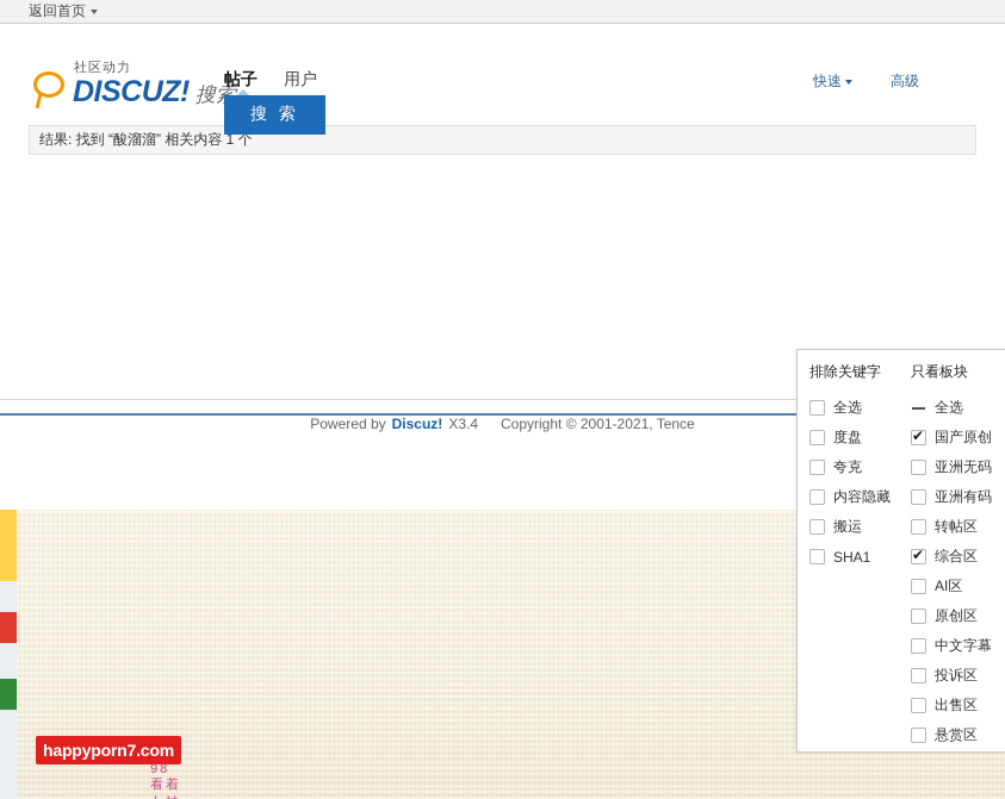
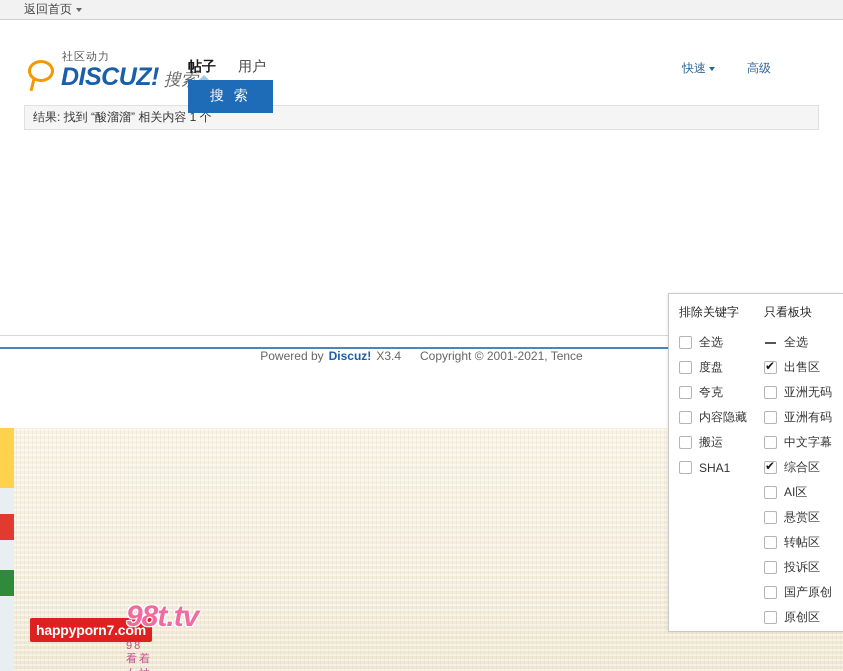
  返回首页
  社区动力
  DISCUZ! 搜
  帖子
  用户
  快速
  高级
  搜 索
  结果: 找到 “酸溜溜” 相关内容 1 个
  Powered by
  Discuz!
  X3.4
  Copyright © 2001-2021, Tence
  happyporn7.com
+ 98t.tv
  排除关键字
  全选
  度盘
  夸克
  内容隐藏
  搬运
  SHA1
  只看板块
  全选
- 国产原创
+ 出售区
  亚洲无码
  亚洲有码
- 转帖区
+ 中文字幕
  综合区
  AI区
- 原创区
+ 悬赏区
- 中文字幕
+ 转帖区
  投诉区
- 出售区
+ 国产原创
- 悬赏区
+ 原创区
